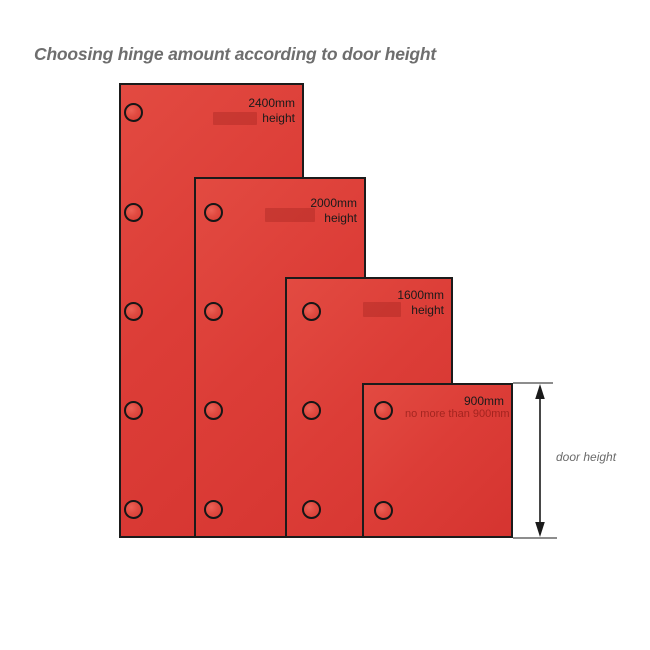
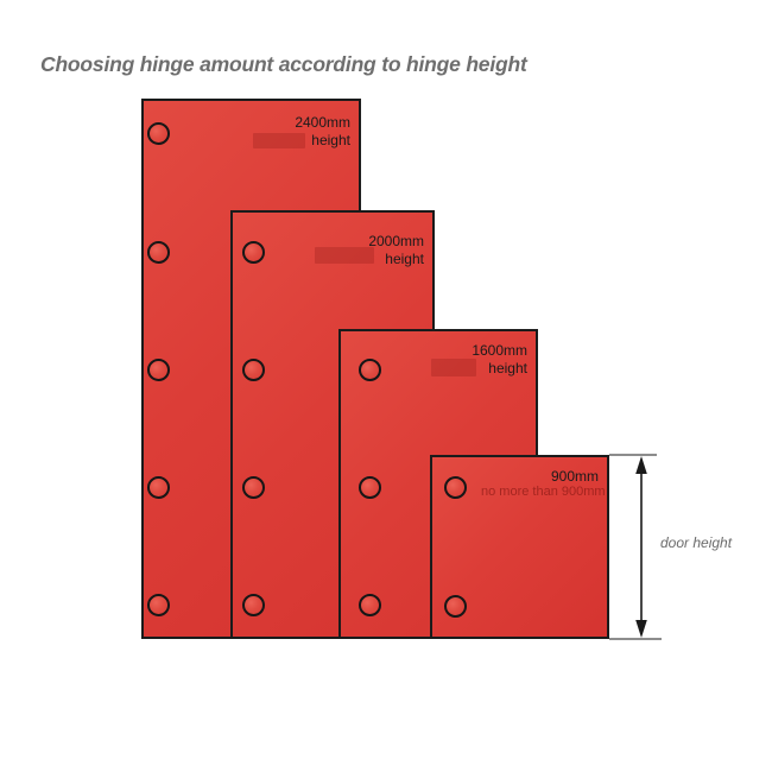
- Choosing hinge amount according to door height
+ Choosing hinge amount according to hinge height
  door height
  2400mm
  height
  2000mm
  height
  1600mm
  height
  900mm
  no more than 900mm
